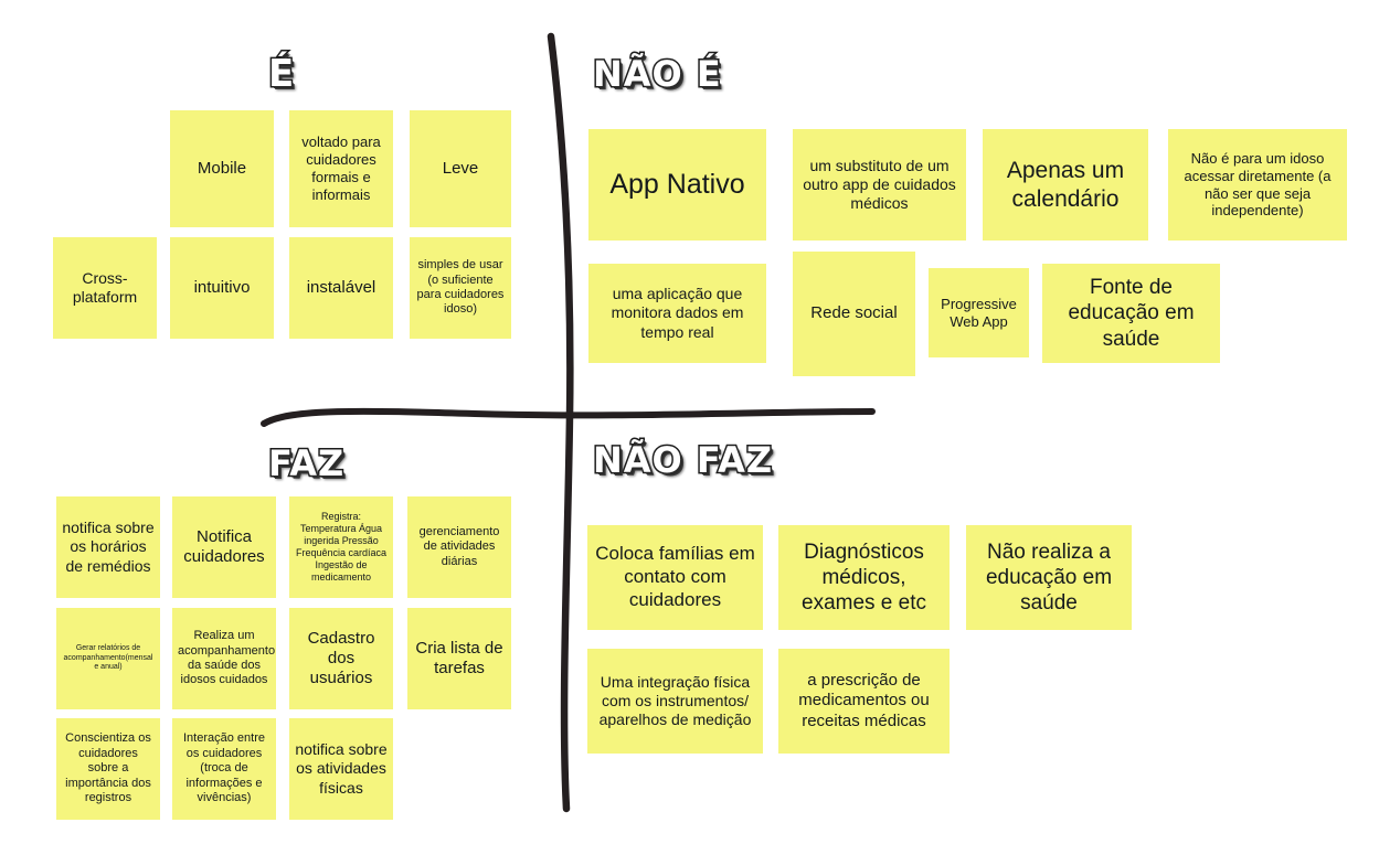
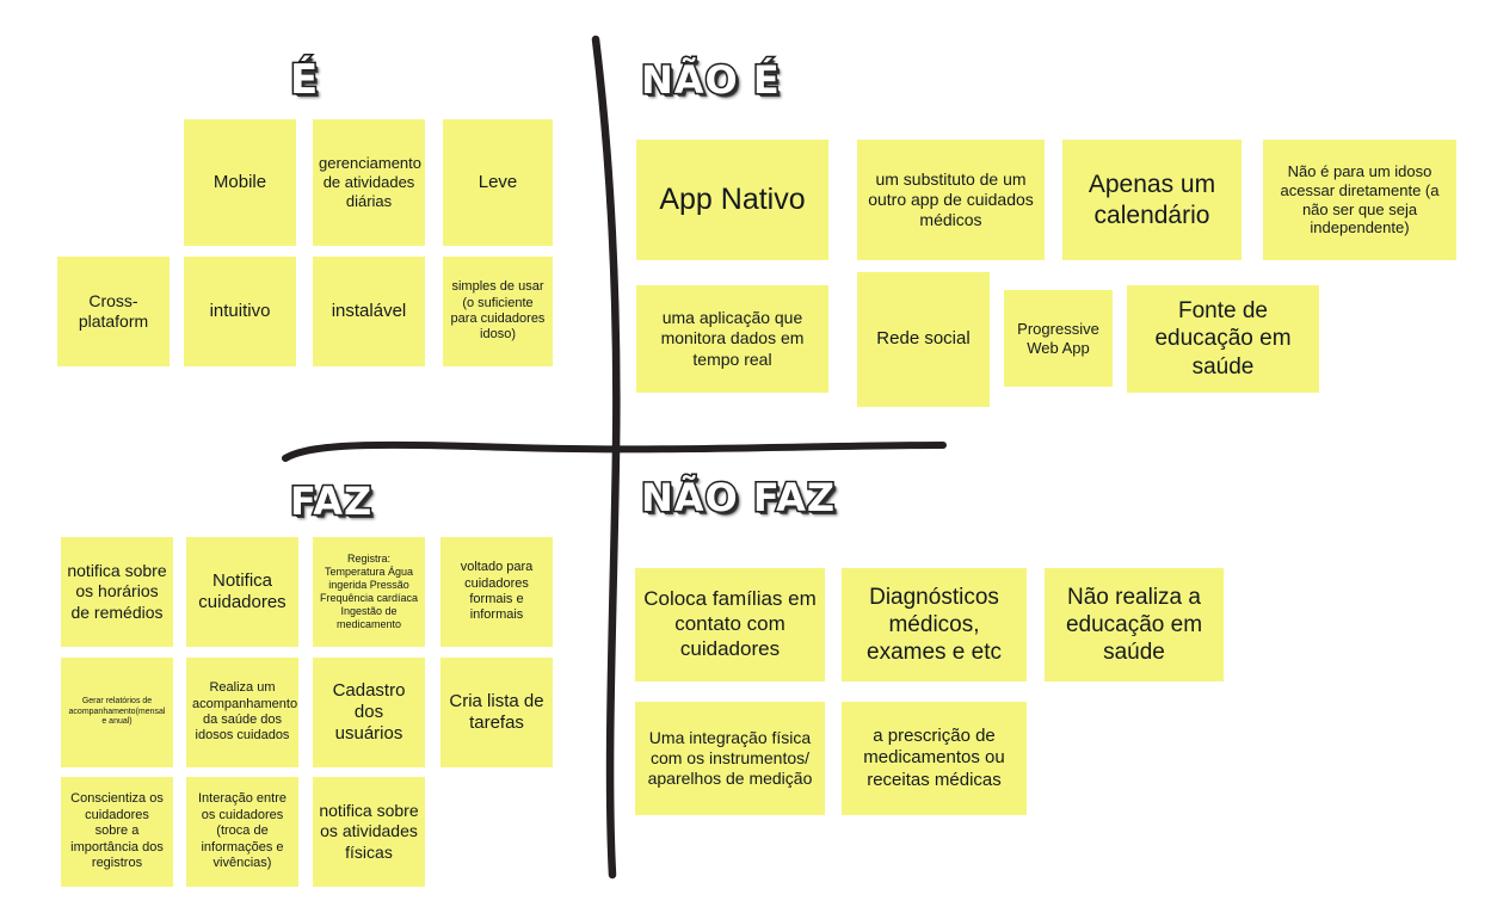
  É
  Mobile
- voltado para cuidadores formais e informais
+ gerenciamento de atividades diárias
  Leve
  Cross-plataform
  intuitivo
  instalável
  simples de usar (o suficiente para cuidadores idoso)
  NÃO É
  App Nativo
  um substituto de um outro app de cuidados médicos
  Apenas um calendário
  Não é para um idoso acessar diretamente (a não ser que seja independente)
  uma aplicação que monitora dados em tempo real
  Rede social
  Progressive Web App
  Fonte de educação em saúde
  FAZ
  notifica sobre os horários de remédios
  Notifica cuidadores
  Registra: Temperatura Água ingerida Pressão Frequência cardíaca Ingestão de medicamento
- gerenciamento de atividades diárias
+ voltado para cuidadores formais e informais
  Realiza um acompanhamento da saúde dos idosos cuidados
  Cadastro dos usuários
  Cria lista de tarefas
  Conscientiza os cuidadores sobre a importância dos registros
  Interação entre os cuidadores (troca de informações e vivências)
  notifica sobre os atividades físicas
  NÃO FAZ
  Coloca famílias em contato com cuidadores
  Diagnósticos médicos, exames e etc
  Não realiza a educação em saúde
  Uma integração física com os instrumentos/ aparelhos de medição
  a prescrição de medicamentos ou receitas médicas
